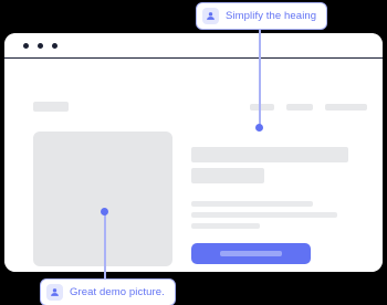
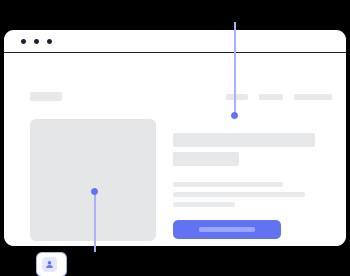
- Simplify the heaing
- Great demo picture.
